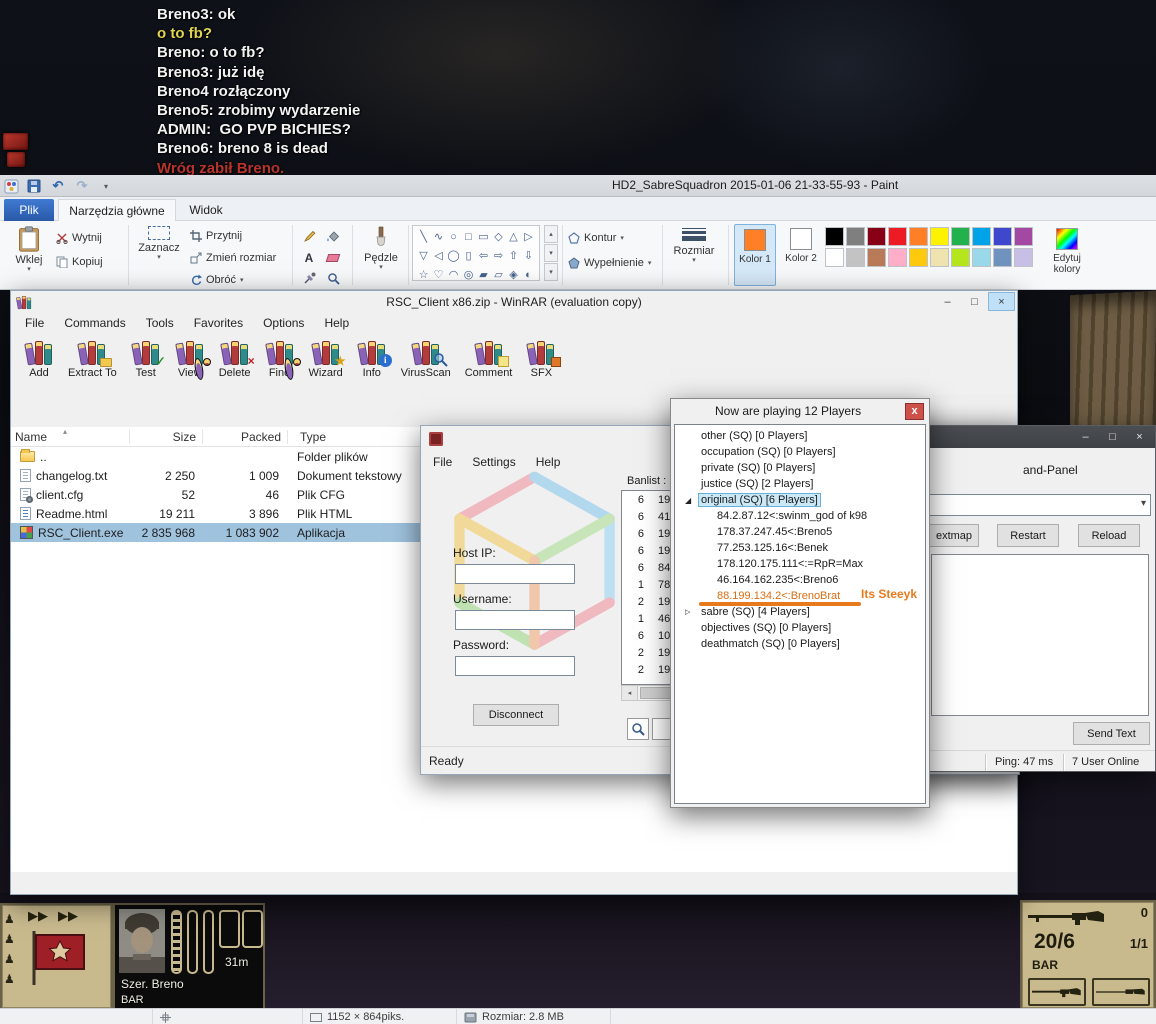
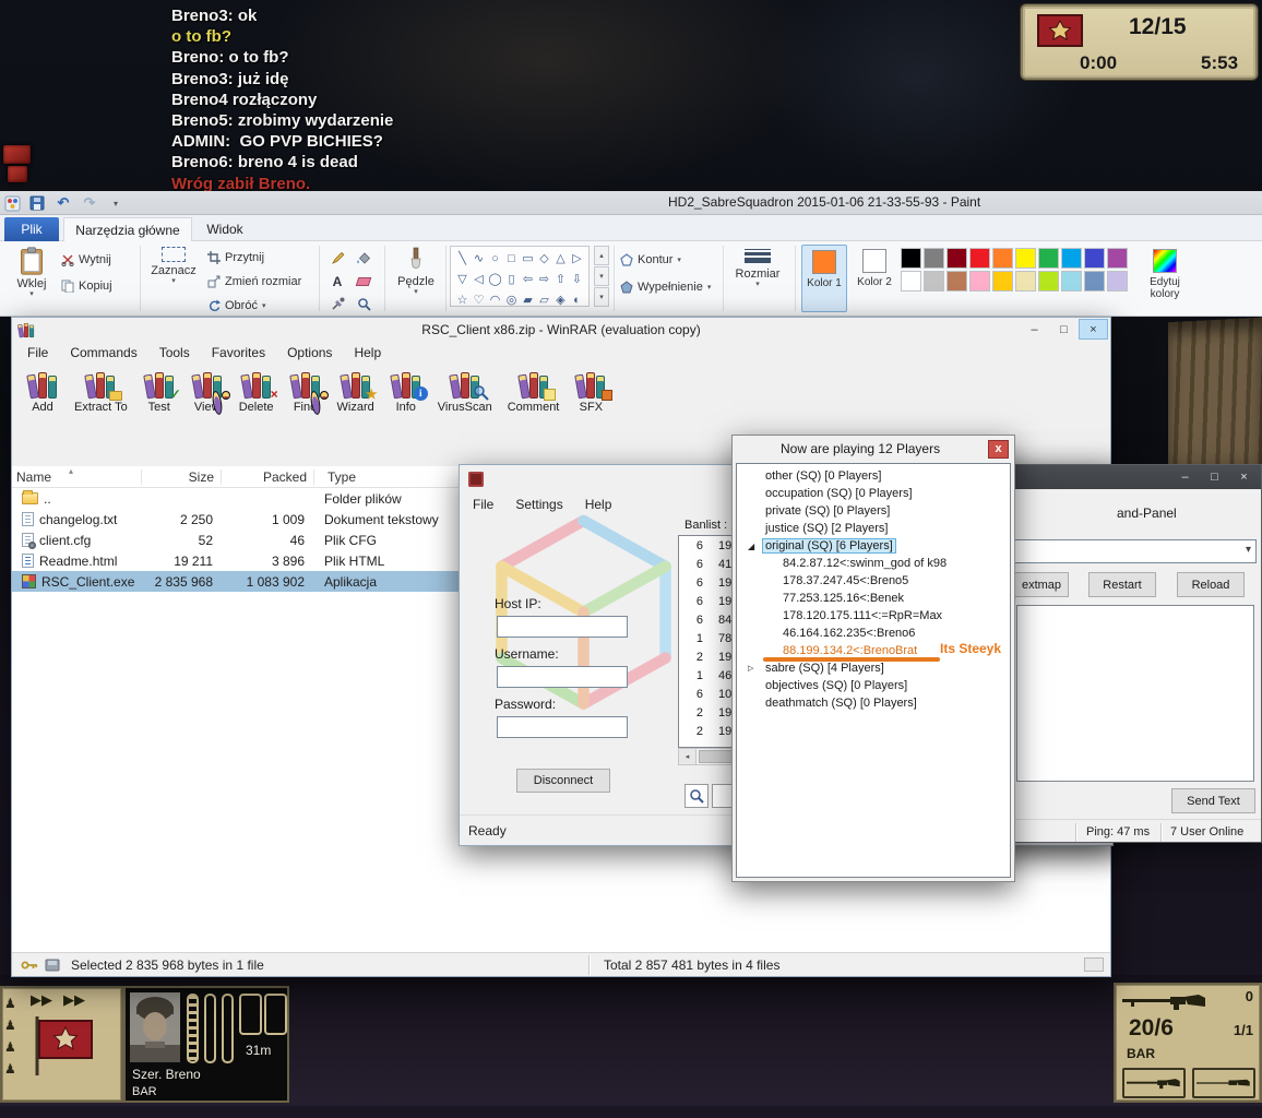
  Breno3: ok
  o to fb?
  Breno: o to fb?
  Breno3: już idę
  Breno4 rozłączony
  Breno5: zrobimy wydarzenie
  ADMIN: GO PVP BICHIES?
- Breno6: breno 8 is dead
+ Breno6: breno 4 is dead
  Wróg zabił Breno.
+ 12/15
+ 0:00
+ 5:53
  ▶▶
  ▶▶
  ♟
  ♟
  ♟
  ♟
  31m
  Szer. Breno
  BAR
  0
  20/6
  1/1
  BAR
  ↶
  ↷
  ▾
  HD2_SabreSquadron 2015-01-06 21-33-55-93 - Paint
  Plik
  Narzędzia główne
  Widok
  Wklej
  Wytnij
  Kopiuj
  Zaznacz
  Przytnij
  Zmień rozmiar
  Obróć
  A
  Pędzle
  ╲ ∿ ○ □ ▭ ◇ △ ▷▽ ◁ ◯ ▯ ⇦ ⇨ ⇧ ⇩☆ ♡ ◠ ◎ ▰ ▱ ◈ ◐
  Kontur
  Wypełnienie
  Rozmiar
  Kolor 1
  Kolor 2
  Edytuj kolory
- 1152 × 864piks.
- Rozmiar: 2.8 MB
  RSC_Client x86.zip - WinRAR (evaluation copy)
  –
  □
  ×
  File
  Commands
  Tools
  Favorites
  Options
  Help
  Add
  Extract To
  ✓
  Test
  Vie
  ×
  Delete
  Fin
  ★
  Wizard
  i
  Info
  VirusScan
  Comment
  SFX
  Name
  ▴
  Size
  Packed
  Type
  ..
  Folder plików
  changelog.txt
  2 250
  1 009
  Dokument tekstowy
  client.cfg
  52
  46
  Plik CFG
  Readme.html
  19 211
  3 896
  Plik HTML
  RSC_Client.exe
  2 835 968
  1 083 902
  Aplikacja
+ Selected 2 835 968 bytes in 1 file
+ Total 2 857 481 bytes in 4 files
  File
  Settings
  Help
  Host IP:
  Username:
  Password:
  Disconnect
  Banlist :
  6
  6
  6
  6
  6
  1
  2
  1
  6
  2
  2
  19
  Ready
  –
  □
  ×
  and-Panel
  ▾
  extmap
  Restart
  Reload
  Send Text
  Ping: 47 ms
  7 User Online
  Now are playing 12 Players
  x
  other (SQ) [0 Players]
  occupation (SQ) [0 Players]
  private (SQ) [0 Players]
  justice (SQ) [2 Players]
  ◢
  original (SQ) [6 Players]
  84.2.87.12<:swinm_god of k98
  178.37.247.45<:Breno5
  77.253.125.16<:Benek
  178.120.175.111<:=RpR=Max
  46.164.162.235<:Breno6
  88.199.134.2<:BrenoBrat
  sabre (SQ) [4 Players]
  objectives (SQ) [0 Players]
  deathmatch (SQ) [0 Players]
  Its Steeyk
